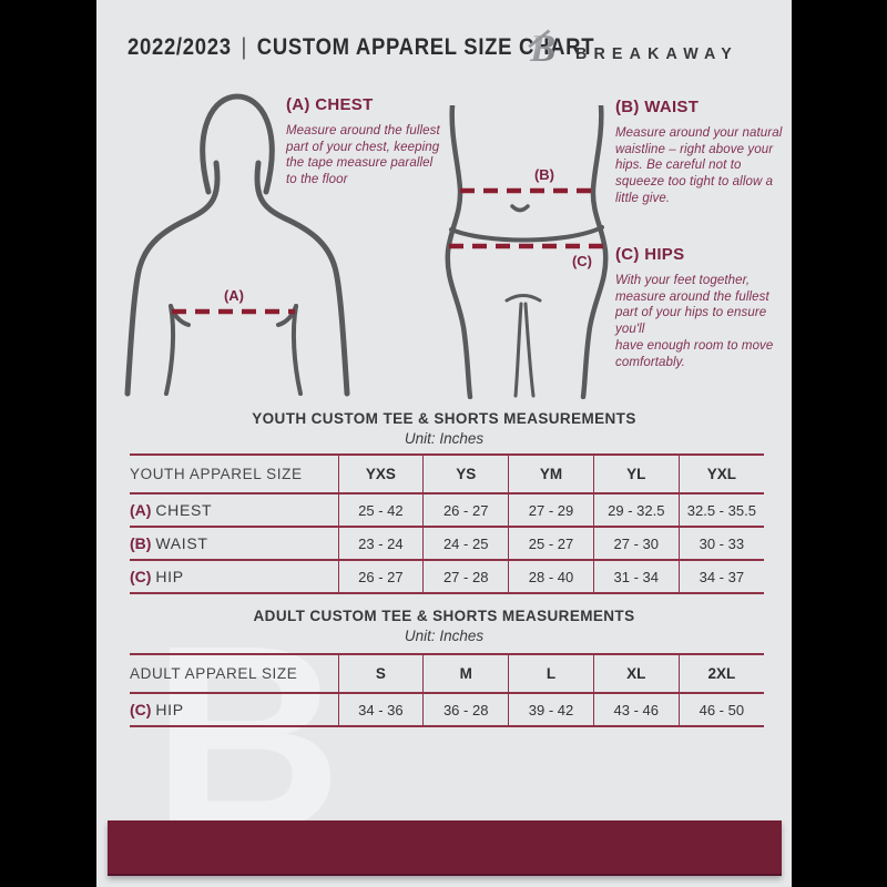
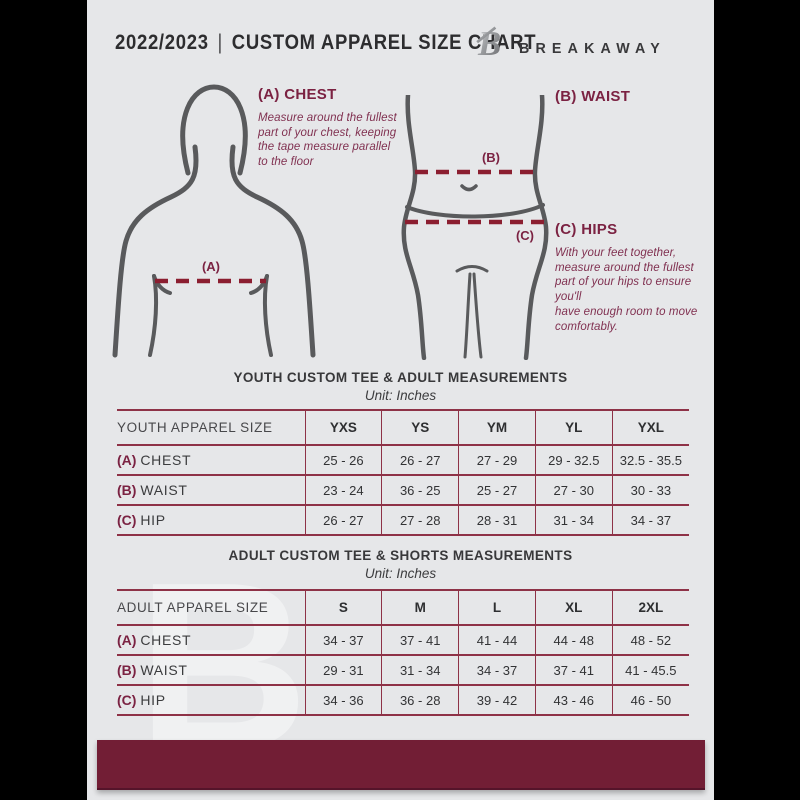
  2022/2023 | CUSTOM APPAREL SIZEHART
  B
  BREAKAWAY
  (A)
  (B)
  (C)
  (A) CHEST
  Measure around the fullest part of your chest, keeping the tape measure parallel to the floor
  (B) WAIST
- Measure around your natural waistline – right above your hips. Be careful not to squeeze too tight to allow a little give.
  (C) HIPS
  With your feet together, measure around the fullest part of your hips to ensure you'll
  have enough room to move comfortably.
- YOUTH CUSTOM TEE & SHORTS MEASUREMENTS
+ YOUTH CUSTOM TEE & ADULT MEASUREMENTS
  Unit: Inches
  YOUTH APPAREL SIZE	YXS	YS	YM	YL	YXL
- (A) CHEST	25 - 42	26 - 27	27 - 29	29 - 32.5	32.5 - 35.5
+ (A) CHEST	25 - 26	26 - 27	27 - 29	29 - 32.5	32.5 - 35.5
- (B) WAIST	23 - 24	24 - 25	25 - 27	27 - 30	30 - 33
+ (B) WAIST	23 - 24	36 - 25	25 - 27	27 - 30	30 - 33
- (C) HIP	26 - 27	27 - 28	28 - 40	31 - 34	34 - 37
+ (C) HIP	26 - 27	27 - 28	28 - 31	31 - 34	34 - 37
  B
  ADULT CUSTOM TEE & SHORTS MEASUREMENTS
  Unit: Inches
  ADULT APPAREL SIZE	S	M	L	XL	2XL
+ (A) CHEST	34 - 37	37 - 41	41 - 44	44 - 48	48 - 52
+ (B) WAIST	29 - 31	31 - 34	34 - 37	37 - 41	41 - 45.5
  (C) HIP	34 - 36	36 - 28	39 - 42	43 - 46	46 - 50
